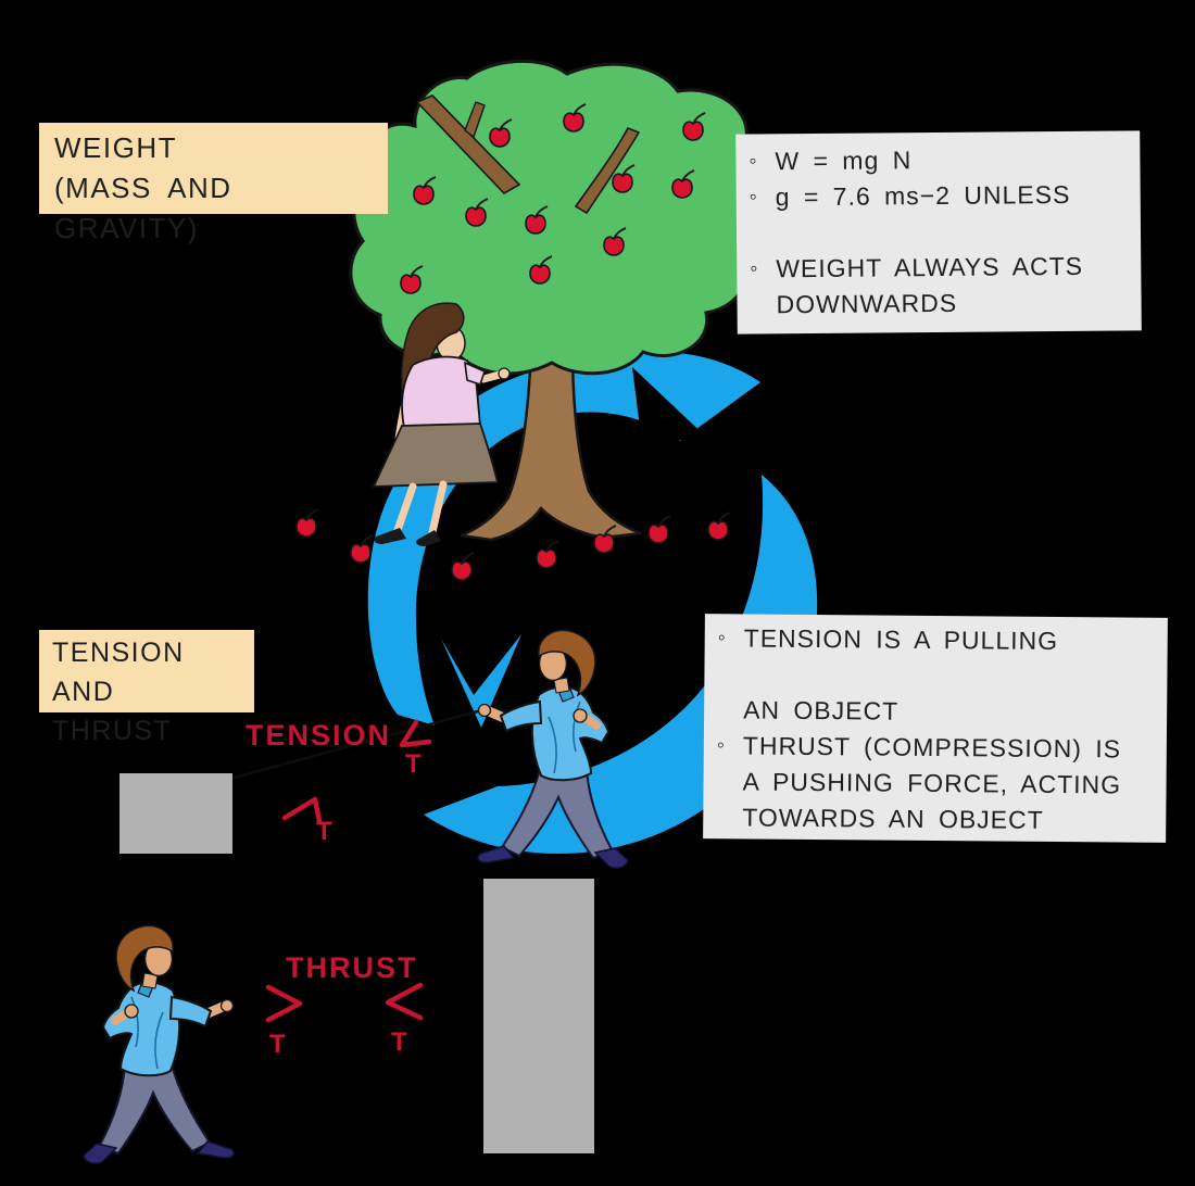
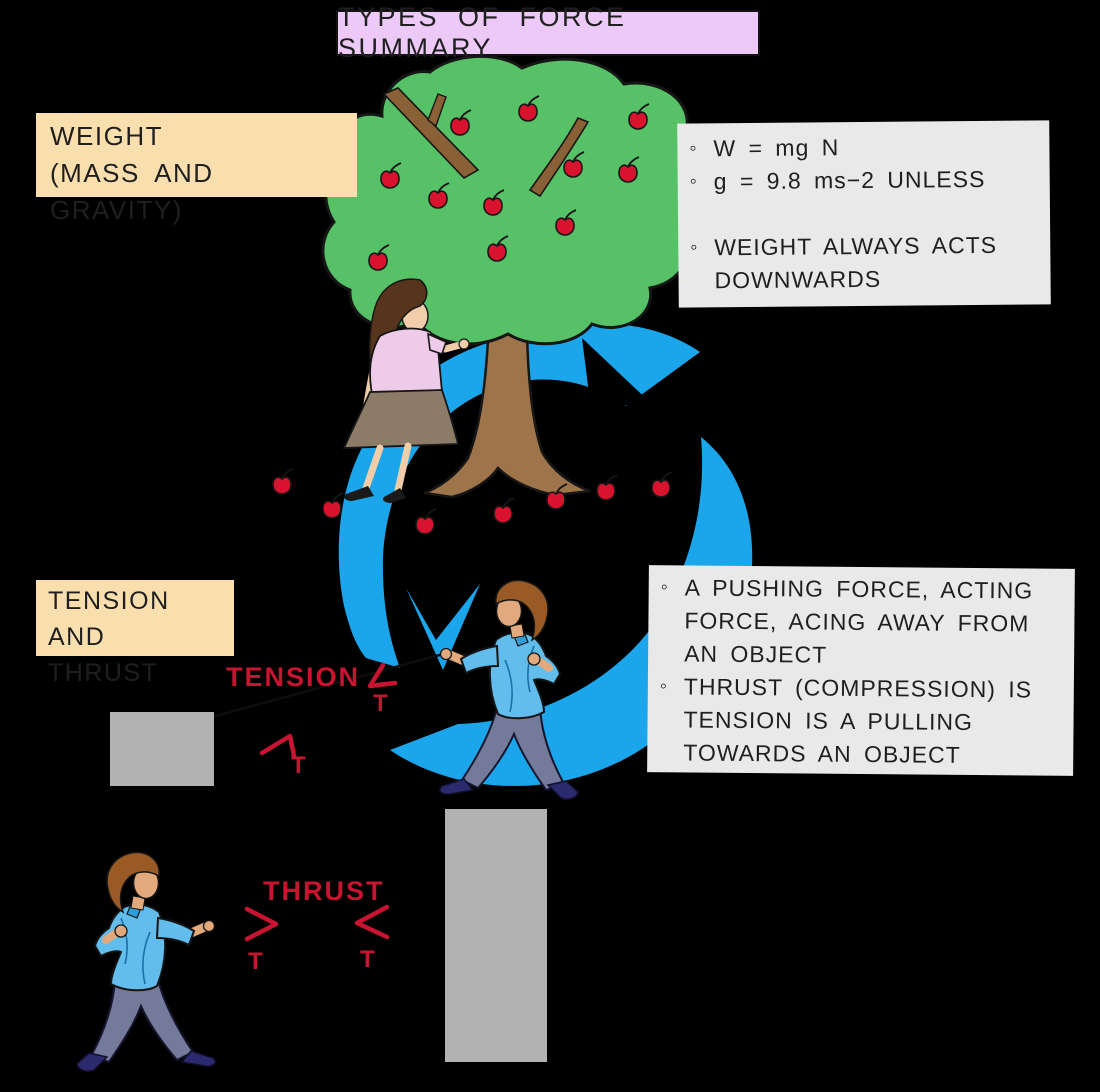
+ TYPES OF FORCE SUMMARY
  WEIGHT
  (MASS AND GRAVITY)
  ◦ W = mg N
- ◦ g = 7.6 ms−2 UNLESS
+ ◦ g = 9.8 ms−2 UNLESS
  ◦ WEIGHT ALWAYS ACTS
  DOWNWARDS
  TENSION
  AND THRUST
- ◦ TENSION IS A PULLING
+ ◦ A PUSHING FORCE, ACTING
+ FORCE, ACING AWAY FROM
  AN OBJECT
  ◦ THRUST (COMPRESSION) IS
- A PUSHING FORCE, ACTING
+ TENSION IS A PULLING
  TOWARDS AN OBJECT
  TENSION
  THRUST
  T
  T
  T
  T
